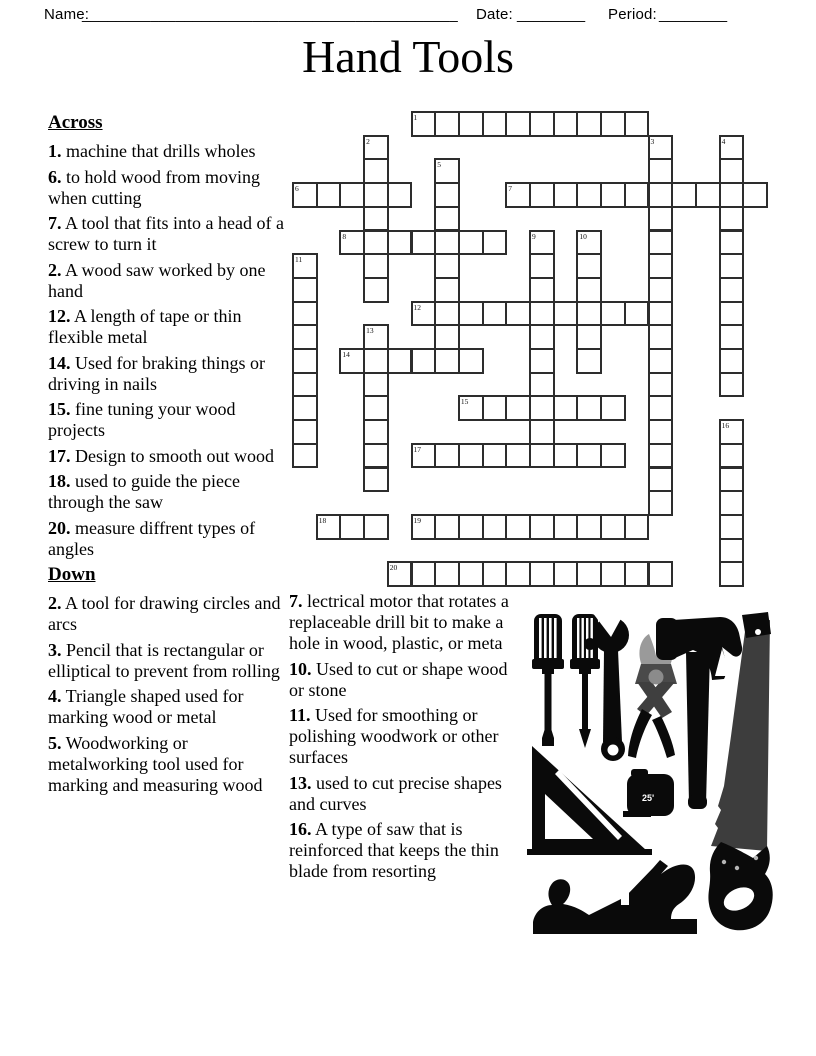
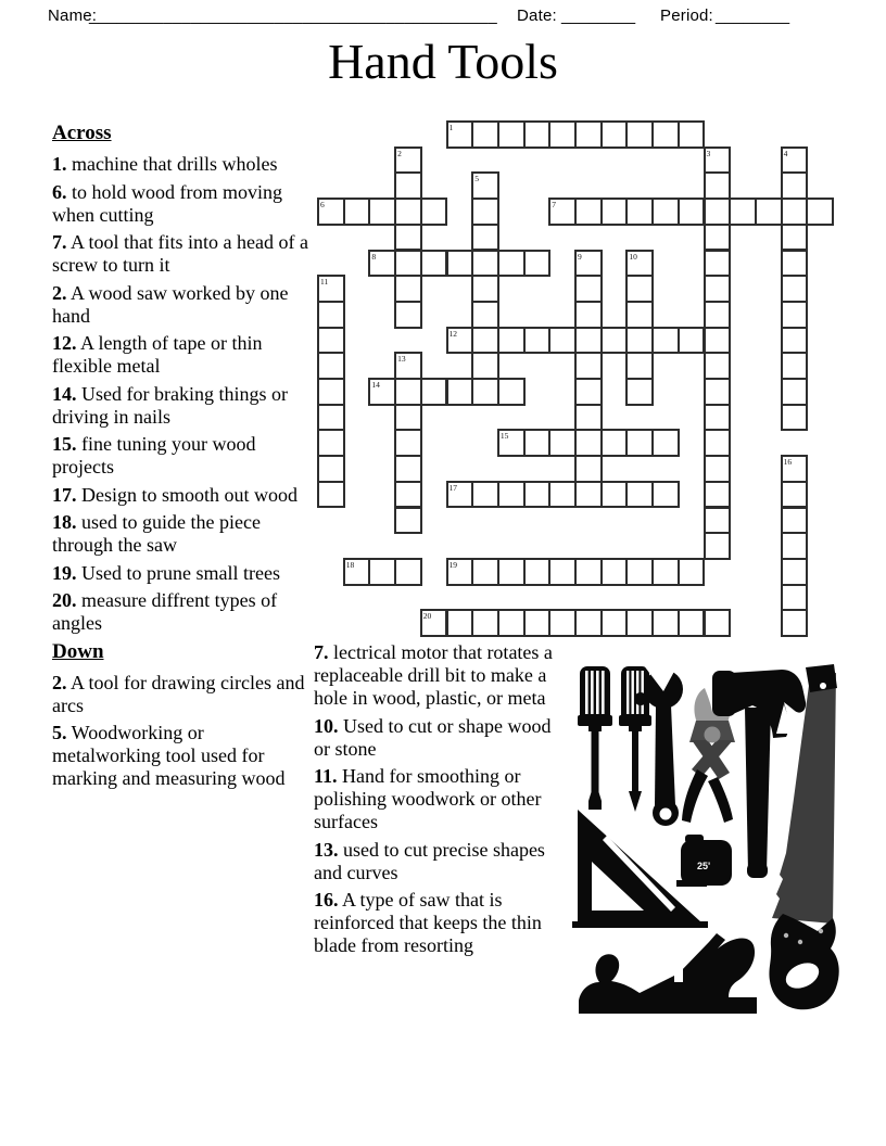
  Name:
  ____________________________________________
  Date:
  ________
  Period:
  ________
  Hand Tools
  1
  2
  3
  4
  5
  6
  7
  8
  9
  10
  11
  12
  13
  14
  15
  16
  17
  18
  19
  20
  Across
  1. machine that drills wholes
  6. to hold wood from moving when cutting
  7. A tool that fits into a head of a screw to turn it
  2. A wood saw worked by one hand
  12. A length of tape or thin flexible metal
  14. Used for braking things or driving in nails
  15. fine tuning your wood projects
  17. Design to smooth out wood
  18. used to guide the piece through the saw
+ 19. Used to prune small trees
  20. measure diffrent types of angles
  Down
  2. A tool for drawing circles and arcs
- 3. Pencil that is rectangular or elliptical to prevent from rolling
- 4. Triangle shaped used for marking wood or metal
  5. Woodworking or metalworking tool used for marking and measuring wood
  7. lectrical motor that rotates a replaceable drill bit to make a hole in wood, plastic, or meta
  10. Used to cut or shape wood or stone
- 11. Used for smoothing or polishing woodwork or other surfaces
+ 11. Hand for smoothing or polishing woodwork or other surfaces
  13. used to cut precise shapes and curves
  16. A type of saw that is reinforced that keeps the thin blade from resorting
  25'
